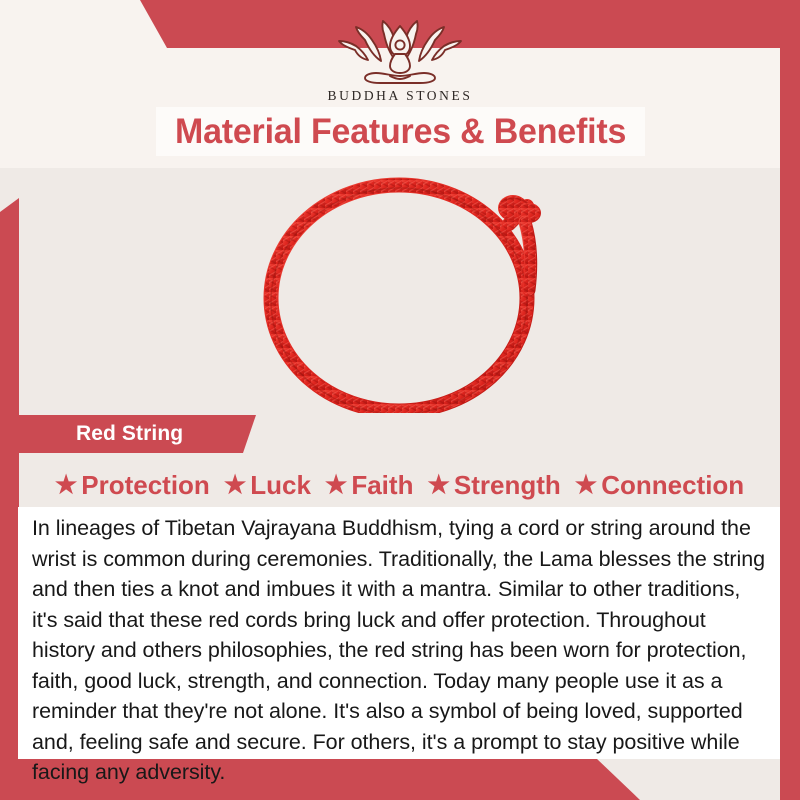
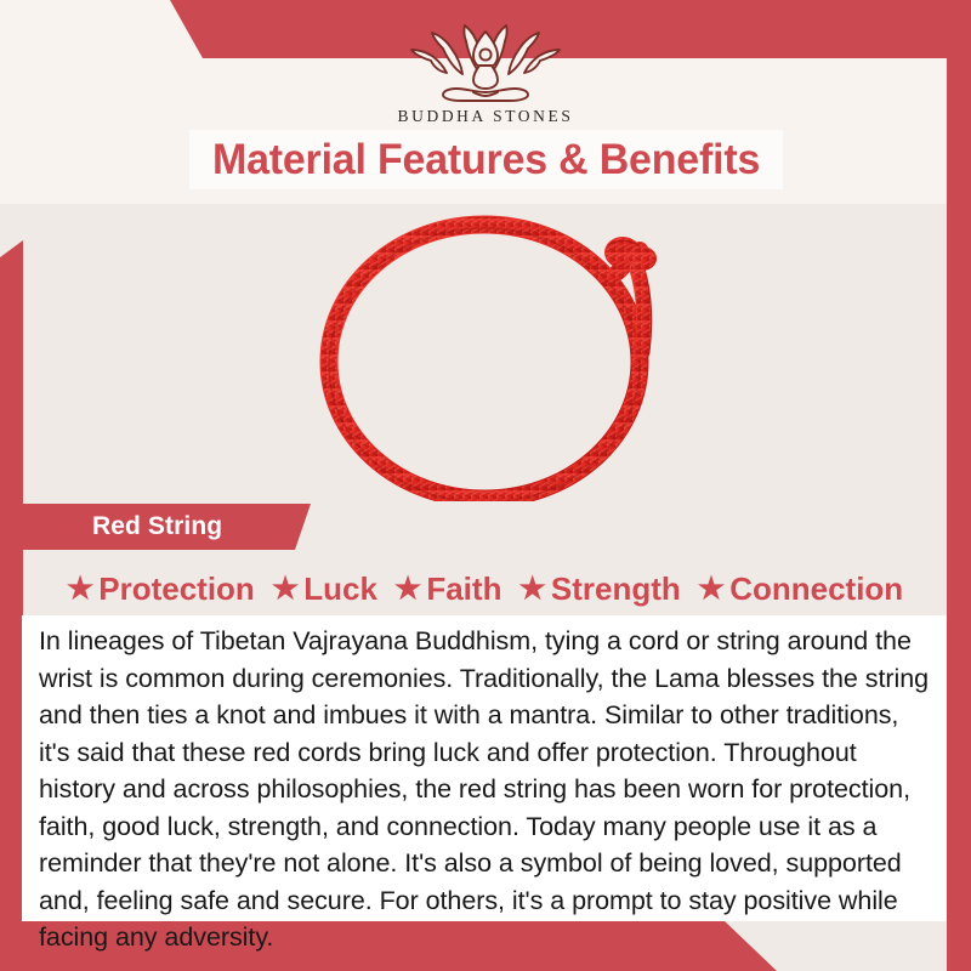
  BUDDHA STONES
  Material Features & Benefits
  Red String
  ★
  Protection
  ★
  Luck
  ★
  Faith
  ★
  Strength
  ★
  Connection
- In lineages of Tibetan Vajrayana Buddhism, tying a cord or string around the wrist is common during ceremonies. Traditionally, the Lama blesses the string and then ties a knot and imbues it with a mantra. Similar to other traditions, it's said that these red cords bring luck and offer protection. Throughout history and others philosophies, the red string has been worn for protection, faith, good luck, strength, and connection. Today many people use it as a reminder that they're not alone. It's also a symbol of being loved, supported and, feeling safe and secure. For others, it's a prompt to stay positive while facing any adversity.
+ In lineages of Tibetan Vajrayana Buddhism, tying a cord or string around the wrist is common during ceremonies. Traditionally, the Lama blesses the string and then ties a knot and imbues it with a mantra. Similar to other traditions, it's said that these red cords bring luck and offer protection. Throughout history and across philosophies, the red string has been worn for protection, faith, good luck, strength, and connection. Today many people use it as a reminder that they're not alone. It's also a symbol of being loved, supported and, feeling safe and secure. For others, it's a prompt to stay positive while facing any adversity.
